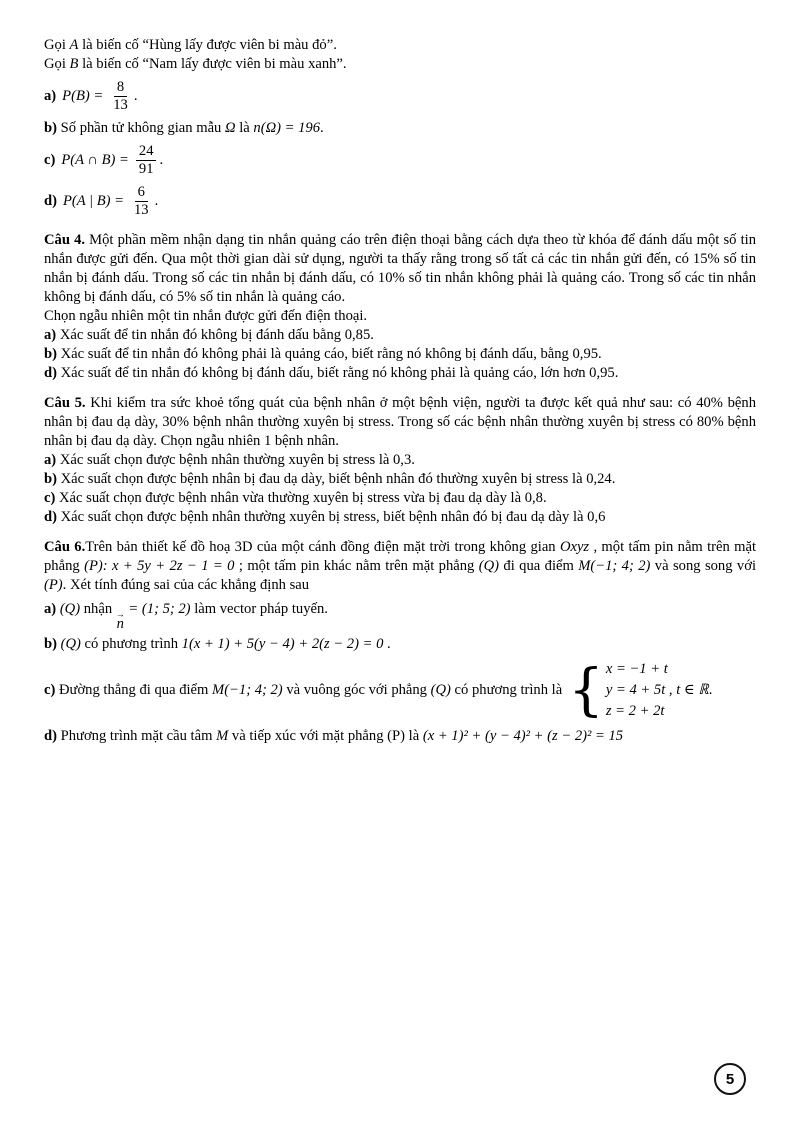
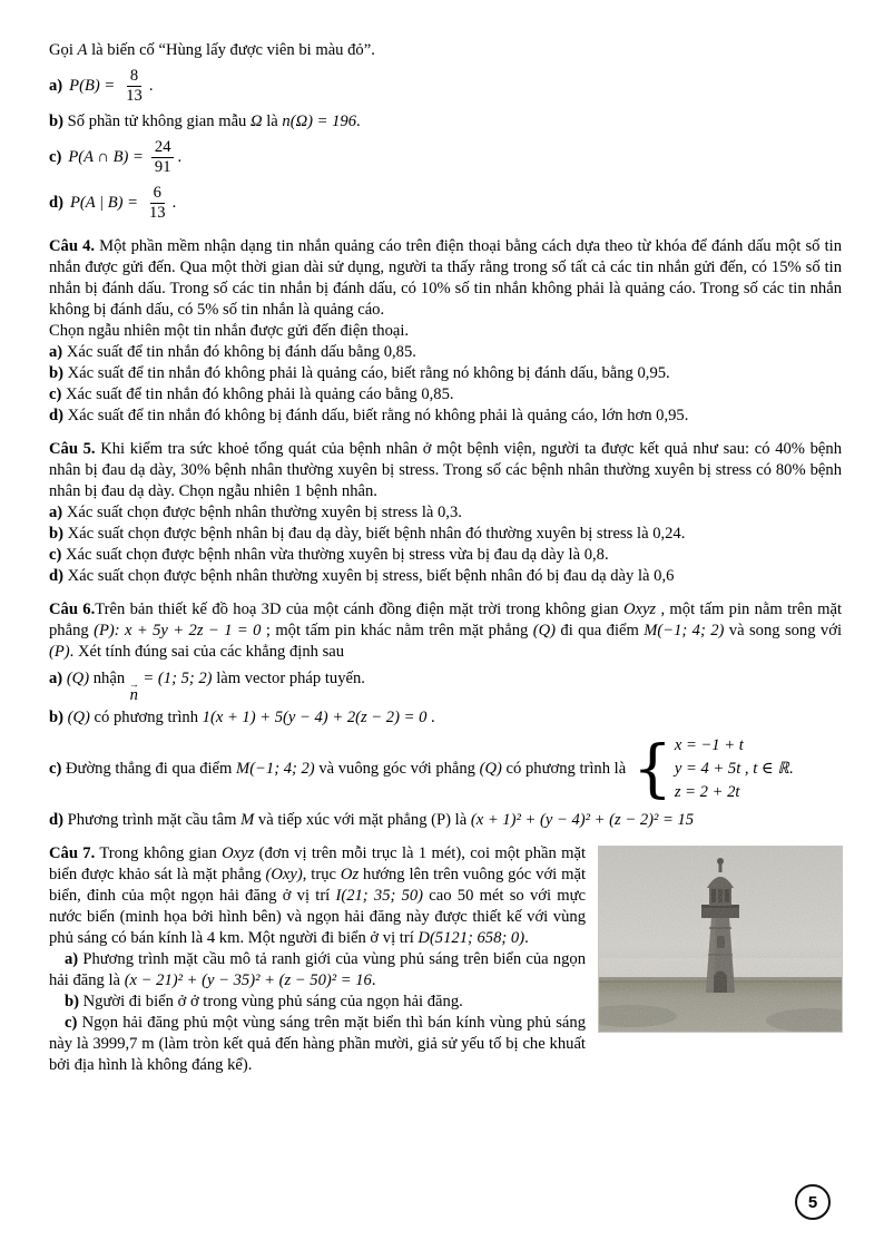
  Gọi A là biến cố “Hùng lấy được viên bi màu đỏ”.
- Gọi B là biến cố “Nam lấy được viên bi màu xanh”.
  a)
  P(B) =
  8
  13
  .
  b) Số phần tử không gian mẫu Ω là n(Ω) = 196.
  c)
  P(A ∩ B) =
  24
  91
  .
  d)
  P(A | B) =
  6
  13
  .
  Câu 4. Một phần mềm nhận dạng tin nhắn quảng cáo trên điện thoại bằng cách dựa theo từ khóa để đánh dấu một số tin nhắn được gửi đến. Qua một thời gian dài sử dụng, người ta thấy rằng trong số tất cả các tin nhắn gửi đến, có 15% số tin nhắn bị đánh dấu. Trong số các tin nhắn bị đánh dấu, có 10% số tin nhắn không phải là quảng cáo. Trong số các tin nhắn không bị đánh dấu, có 5% số tin nhắn là quảng cáo.
  Chọn ngẫu nhiên một tin nhắn được gửi đến điện thoại.
  a) Xác suất để tin nhắn đó không bị đánh dấu bằng 0,85.
  b) Xác suất để tin nhắn đó không phải là quảng cáo, biết rằng nó không bị đánh dấu, bằng 0,95.
+ c) Xác suất để tin nhắn đó không phải là quảng cáo bằng 0,85.
  d) Xác suất để tin nhắn đó không bị đánh dấu, biết rằng nó không phải là quảng cáo, lớn hơn 0,95.
  Câu 5. Khi kiểm tra sức khoẻ tổng quát của bệnh nhân ở một bệnh viện, người ta được kết quả như sau: có 40% bệnh nhân bị đau dạ dày, 30% bệnh nhân thường xuyên bị stress. Trong số các bệnh nhân thường xuyên bị stress có 80% bệnh nhân bị đau dạ dày. Chọn ngẫu nhiên 1 bệnh nhân.
  a) Xác suất chọn được bệnh nhân thường xuyên bị stress là 0,3.
  b) Xác suất chọn được bệnh nhân bị đau dạ dày, biết bệnh nhân đó thường xuyên bị stress là 0,24.
  c) Xác suất chọn được bệnh nhân vừa thường xuyên bị stress vừa bị đau dạ dày là 0,8.
  d) Xác suất chọn được bệnh nhân thường xuyên bị stress, biết bệnh nhân đó bị đau dạ dày là 0,6
  Câu 6.Trên bản thiết kế đồ hoạ 3D của một cánh đồng điện mặt trời trong không gian Oxyz , một tấm pin nằm trên mặt phẳng (P): x + 5y + 2z − 1 = 0 ; một tấm pin khác nằm trên mặt phẳng (Q) đi qua điểm M(−1; 4; 2) và song song với (P). Xét tính đúng sai của các khẳng định sau
  a) (Q) nhận
  →
  n
  = (1; 5; 2) làm vector pháp tuyến.
  b) (Q) có phương trình 1(x + 1) + 5(y − 4) + 2(z − 2) = 0 .
  c) Đường thẳng đi qua điểm M(−1; 4; 2) và vuông góc với phẳng (Q) có phương trình là
  {
  x = −1 + t
  y = 4 + 5t , t ∈ ℝ
  z = 2 + 2t
  .
  d) Phương trình mặt cầu tâm M và tiếp xúc với mặt phẳng (P) là (x + 1)² + (y − 4)² + (z − 2)² = 15
+ Câu 7. Trong không gian Oxyz (đơn vị trên mỗi trục là 1 mét), coi một phần mặt biển được khảo sát là mặt phẳng (Oxy), trục Oz hướng lên trên vuông góc với mặt biển, đỉnh của một ngọn hải đăng ở vị trí I(21; 35; 50) cao 50 mét so với mực nước biển (minh họa bởi hình bên) và ngọn hải đăng này được thiết kế với vùng phủ sáng có bán kính là 4 km. Một người đi biển ở vị trí D(5121; 658; 0).
+ a) Phương trình mặt cầu mô tả ranh giới của vùng phủ sáng trên biển của ngọn hải đăng là (x − 21)² + (y − 35)² + (z − 50)² = 16.
+ b) Người đi biển ở ở trong vùng phủ sáng của ngọn hải đăng.
+ c) Ngọn hải đăng phủ một vùng sáng trên mặt biển thì bán kính vùng phủ sáng này là 3999,7 m (làm tròn kết quả đến hàng phần mười, giả sử yếu tố bị che khuất bởi địa hình là không đáng kể).
  5
